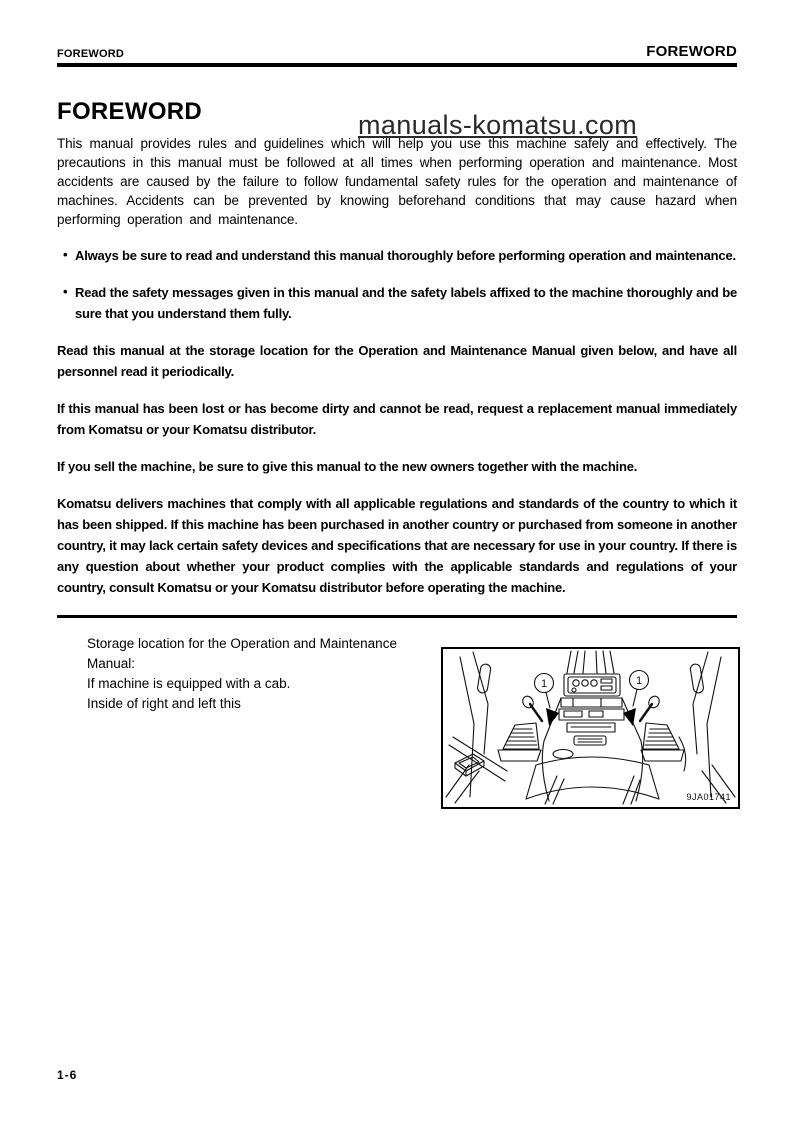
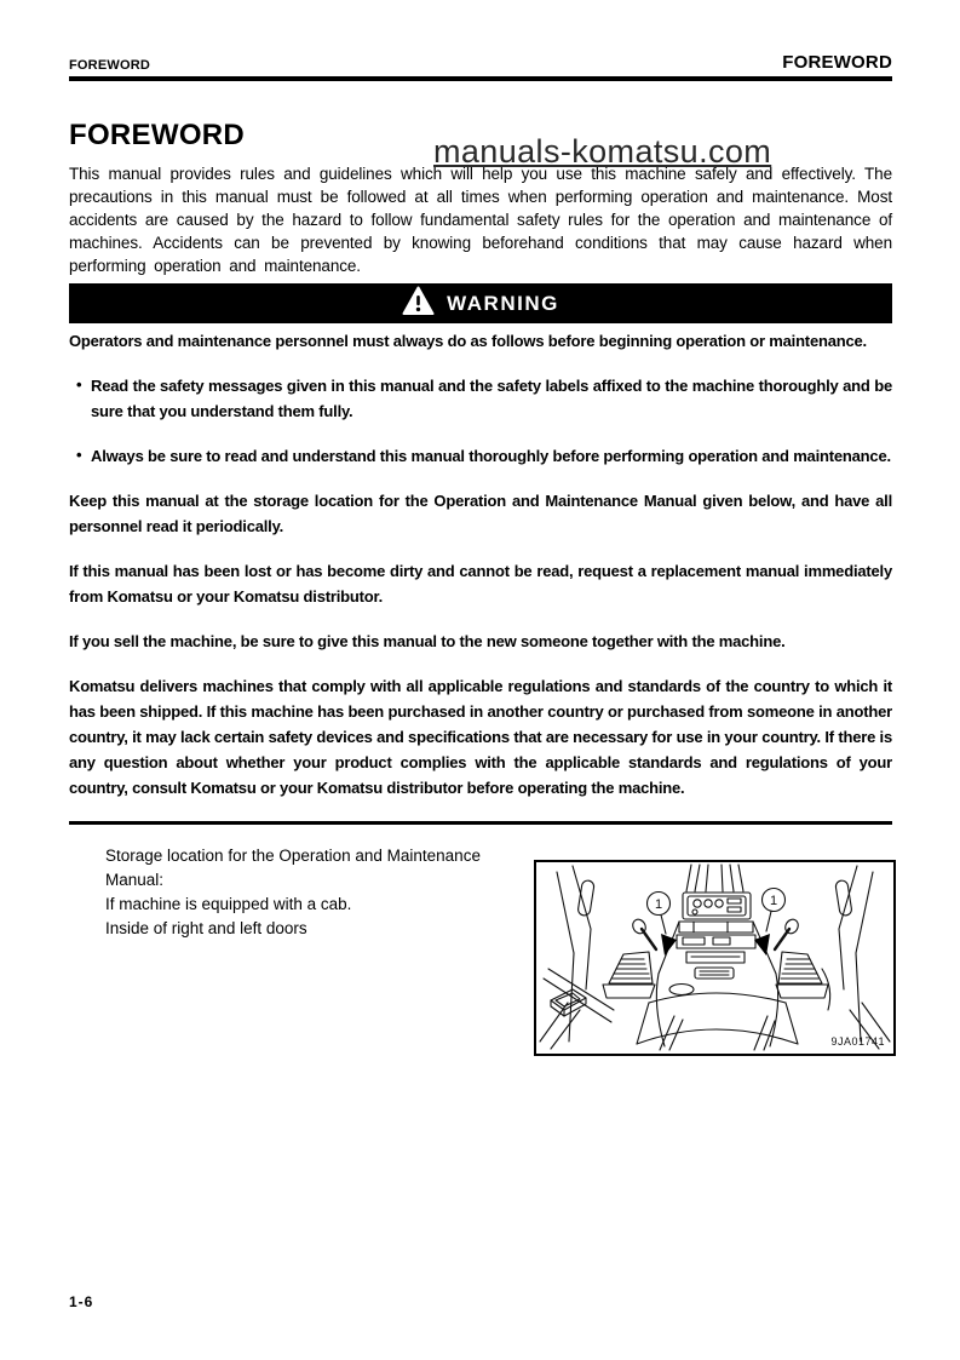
  manuals-komatsu.com
  FOREWORD
  FOREWORD
  FOREWORD
- This manual provides rules and guidelines which will help you use this machine safely and effectively. The precautions in this manual must be followed at all times when performing operation and maintenance. Most accidents are caused by the failure to follow fundamental safety rules for the operation and maintenance of machines. Accidents can be prevented by knowing beforehand conditions that may cause hazard when performing operation and maintenance.
+ This manual provides rules and guidelines which will help you use this machine safely and effectively. The precautions in this manual must be followed at all times when performing operation and maintenance. Most accidents are caused by the hazard to follow fundamental safety rules for the operation and maintenance of machines. Accidents can be prevented by knowing beforehand conditions that may cause hazard when performing operation and maintenance.
+ WARNING
+ Operators and maintenance personnel must always do as follows before beginning operation or maintenance.
  •
- Always be sure to read and understand this manual thoroughly before performing operation and maintenance.
+ Read the safety messages given in this manual and the safety labels affixed to the machine thoroughly and be sure that you understand them fully.
  •
- Read the safety messages given in this manual and the safety labels affixed to the machine thoroughly and be sure that you understand them fully.
+ Always be sure to read and understand this manual thoroughly before performing operation and maintenance.
- Read this manual at the storage location for the Operation and Maintenance Manual given below, and have all personnel read it periodically.
+ Keep this manual at the storage location for the Operation and Maintenance Manual given below, and have all personnel read it periodically.
  If this manual has been lost or has become dirty and cannot be read, request a replacement manual immediately from Komatsu or your Komatsu distributor.
- If you sell the machine, be sure to give this manual to the new owners together with the machine.
+ If you sell the machine, be sure to give this manual to the new someone together with the machine.
  Komatsu delivers machines that comply with all applicable regulations and standards of the country to which it has been shipped. If this machine has been purchased in another country or purchased from someone in another country, it may lack certain safety devices and specifications that are necessary for use in your country. If there is any question about whether your product complies with the applicable standards and regulations of your country, consult Komatsu or your Komatsu distributor before operating the machine.
  Storage location for the Operation and Maintenance Manual:
  If machine is equipped with a cab.
- Inside of right and left this
+ Inside of right and left doors
  1
  1
  9JA01741
  1-6
